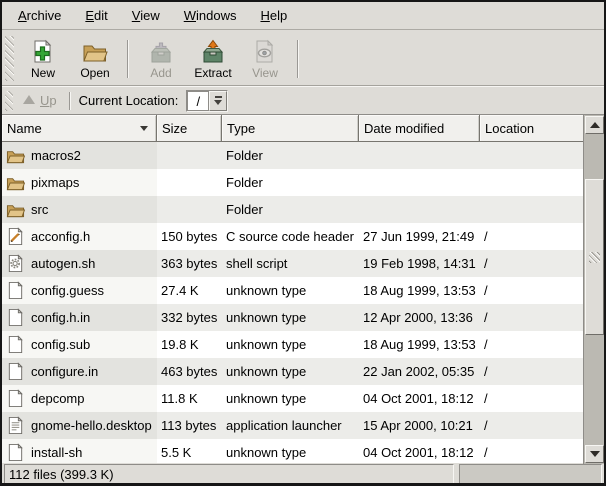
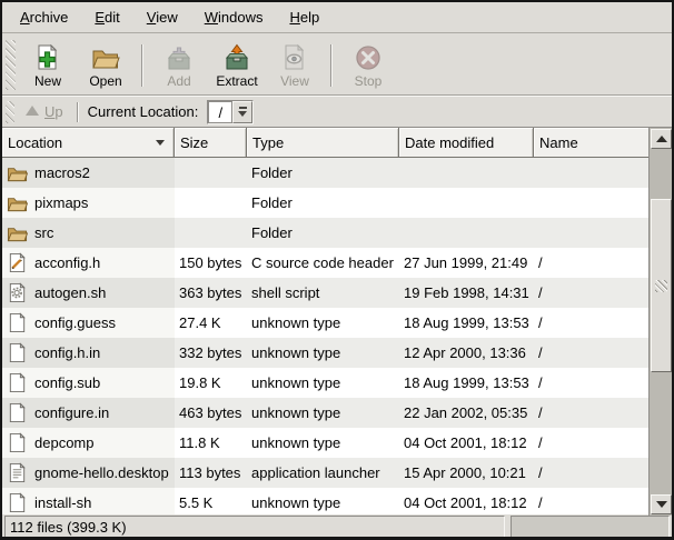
  Archive
  Edit
  View
  Windows
  Help
  New
  Open
  Add
  Extract
  View
+ Stop
  Up
  Current Location:
  /
- Name
+ Location
  Size
  Type
  Date modified
- Location
+ Name
  macros2
  Folder
  pixmaps
  Folder
  src
  Folder
  acconfig.h
  150 bytes
  C source code header
  27 Jun 1999, 21:49
  /
  autogen.sh
  363 bytes
  shell script
  19 Feb 1998, 14:31
  /
  config.guess
  27.4 K
  unknown type
  18 Aug 1999, 13:53
  /
  config.h.in
  332 bytes
  unknown type
  12 Apr 2000, 13:36
  /
  config.sub
  19.8 K
  unknown type
  18 Aug 1999, 13:53
  /
  configure.in
  463 bytes
  unknown type
  22 Jan 2002, 05:35
  /
  depcomp
  11.8 K
  unknown type
  04 Oct 2001, 18:12
  /
  gnome-hello.desktop
  113 bytes
  application launcher
  15 Apr 2000, 10:21
  /
  install-sh
  5.5 K
  unknown type
  04 Oct 2001, 18:12
  /
  112 files (399.3 K)
